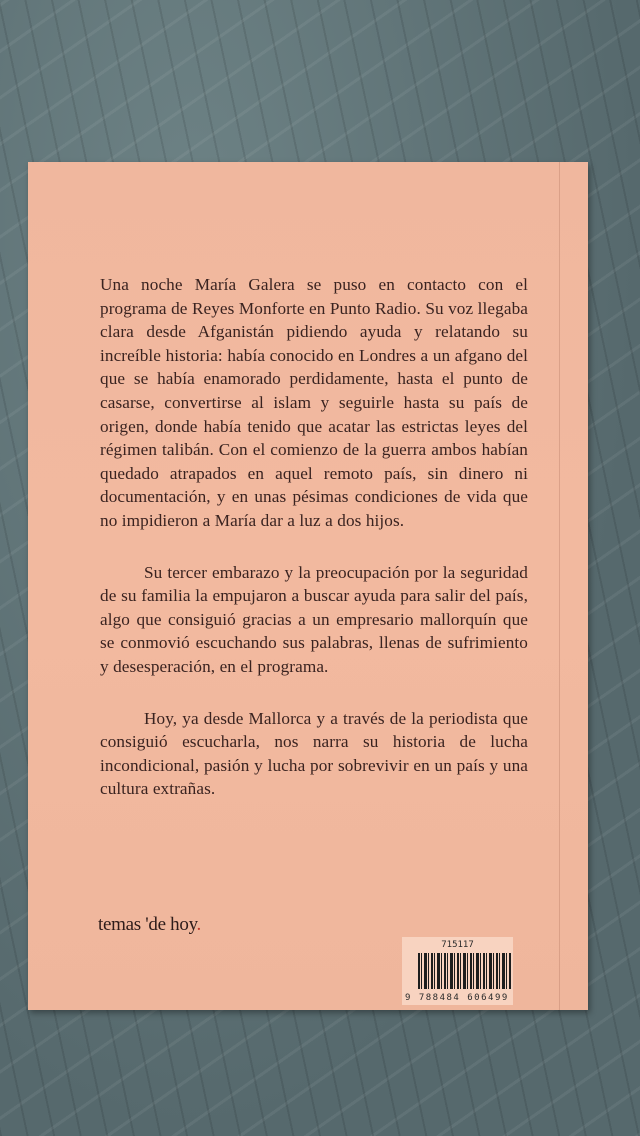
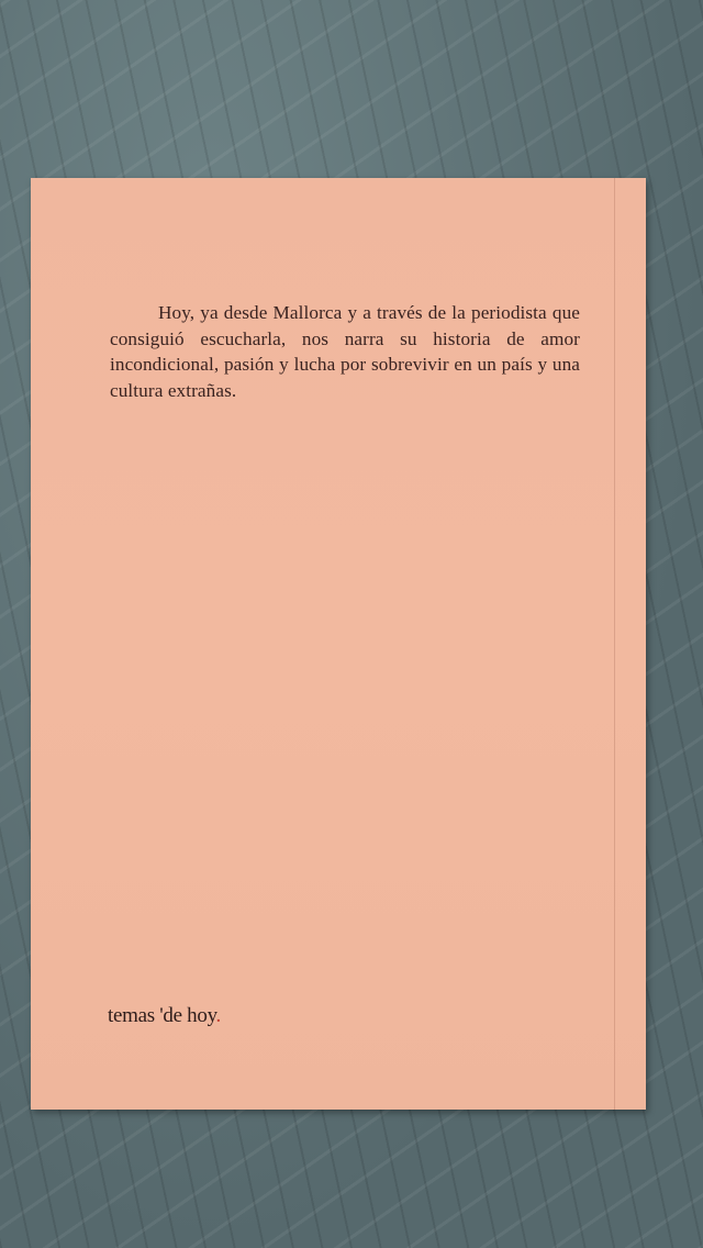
- Una noche María Galera se puso en contacto con el programa de Reyes Monforte en Punto Radio. Su voz llegaba clara desde Afganistán pidiendo ayuda y relatando su increíble historia: había conocido en Londres a un afgano del que se había enamorado perdidamente, hasta el punto de casarse, convertirse al islam y seguirle hasta su país de origen, donde había tenido que acatar las estrictas leyes del régimen talibán. Con el comienzo de la guerra ambos habían quedado atrapados en aquel remoto país, sin dinero ni documentación, y en unas pésimas condiciones de vida que no impidieron a María dar a luz a dos hijos.
- Su tercer embarazo y la preocupación por la seguridad de su familia la empujaron a buscar ayuda para salir del país, algo que consiguió gracias a un empresario mallorquín que se conmovió escuchando sus palabras, llenas de sufrimiento y desesperación, en el programa.
- Hoy, ya desde Mallorca y a través de la periodista que consiguió escucharla, nos narra su historia de lucha incondicional, pasión y lucha por sobrevivir en un país y una cultura extrañas.
+ Hoy, ya desde Mallorca y a través de la periodista que consiguió escucharla, nos narra su historia de amor incondicional, pasión y lucha por sobrevivir en un país y una cultura extrañas.
  temas 'de hoy.
- 715117
- 9 788484 606499
